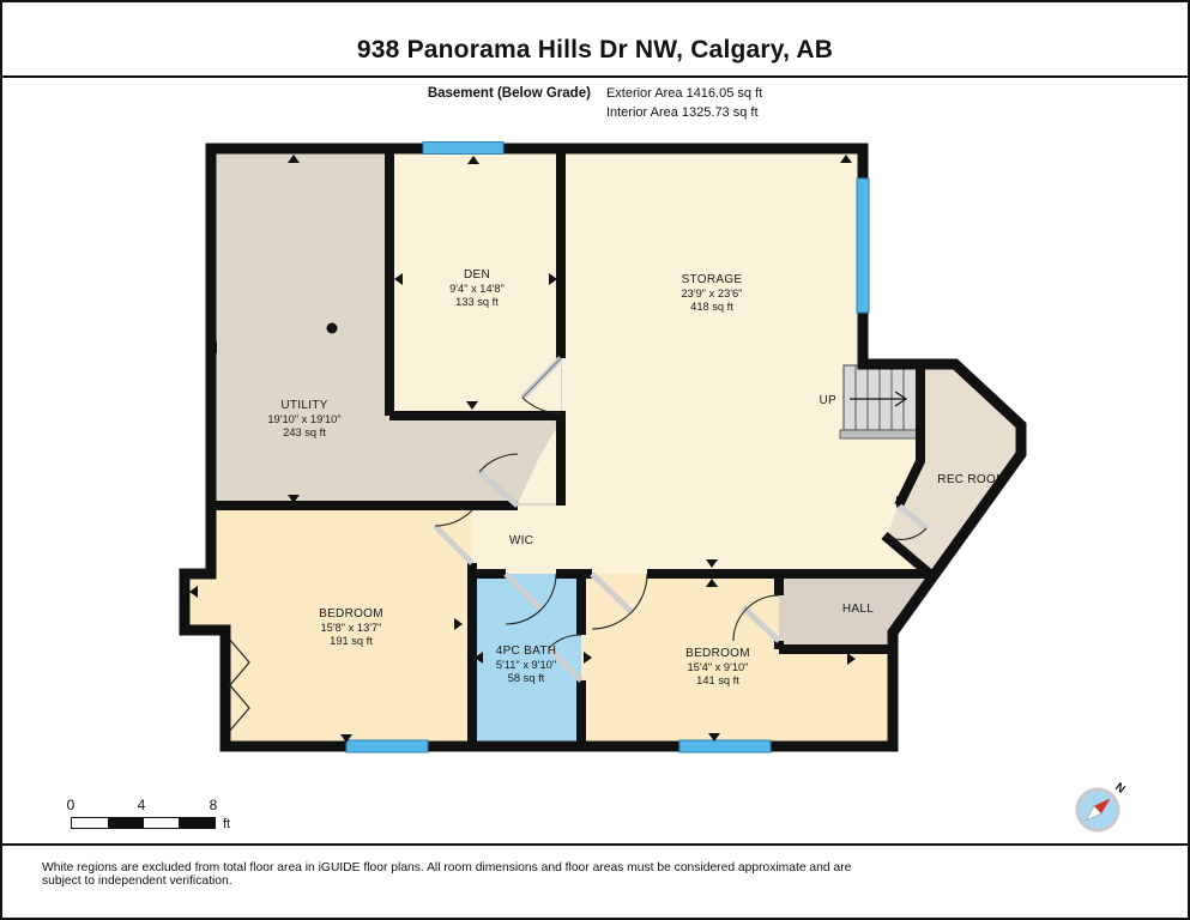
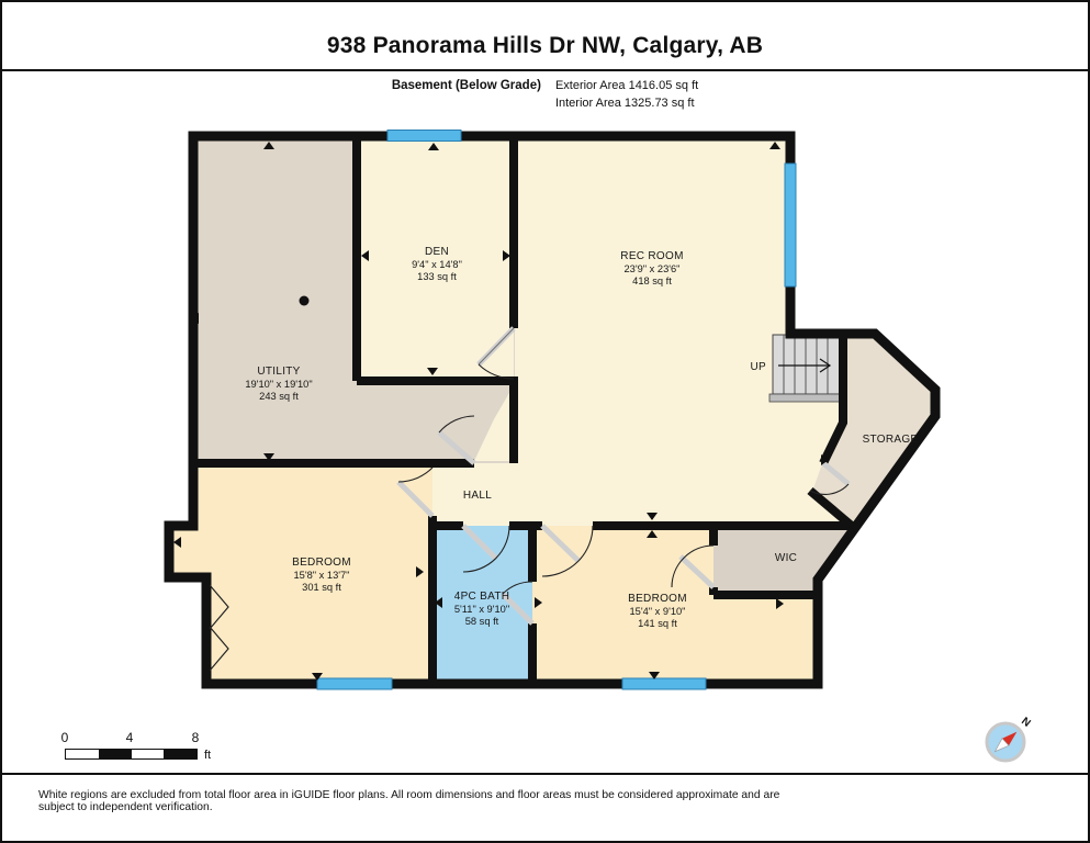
  938 Panorama Hills Dr NW, Calgary, AB
  Basement (Below Grade)
  Exterior Area 1416.05 sq ft
  Interior Area 1325.73 sq ft
  DEN
  9'4" x 14'8"
  133 sq ft
- STORAGE
+ REC ROOM
  23'9" x 23'6"
  418 sq ft
  UTILITY
  19'10" x 19'10"
  243 sq ft
- WIC
+ HALL
  BEDROOM
  15'8" x 13'7"
- 191 sq ft
+ 301 sq ft
  4PC BATH
  5'11" x 9'10"
  58 sq ft
  BEDROOM
  15'4" x 9'10"
  141 sq ft
- REC ROOM
+ STORAGE
- HALL
+ WIC
  UP
  0
  4
  8
  ft
  White regions are excluded from total floor area in iGUIDE floor plans. All room dimensions and floor areas must be considered approximate and are subject to independent verification.
